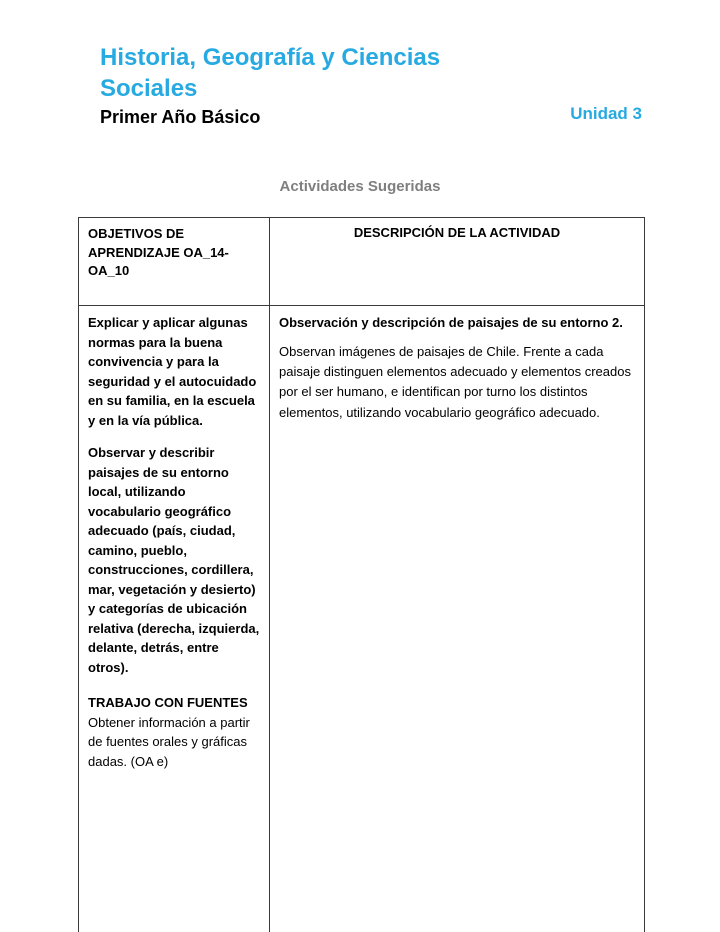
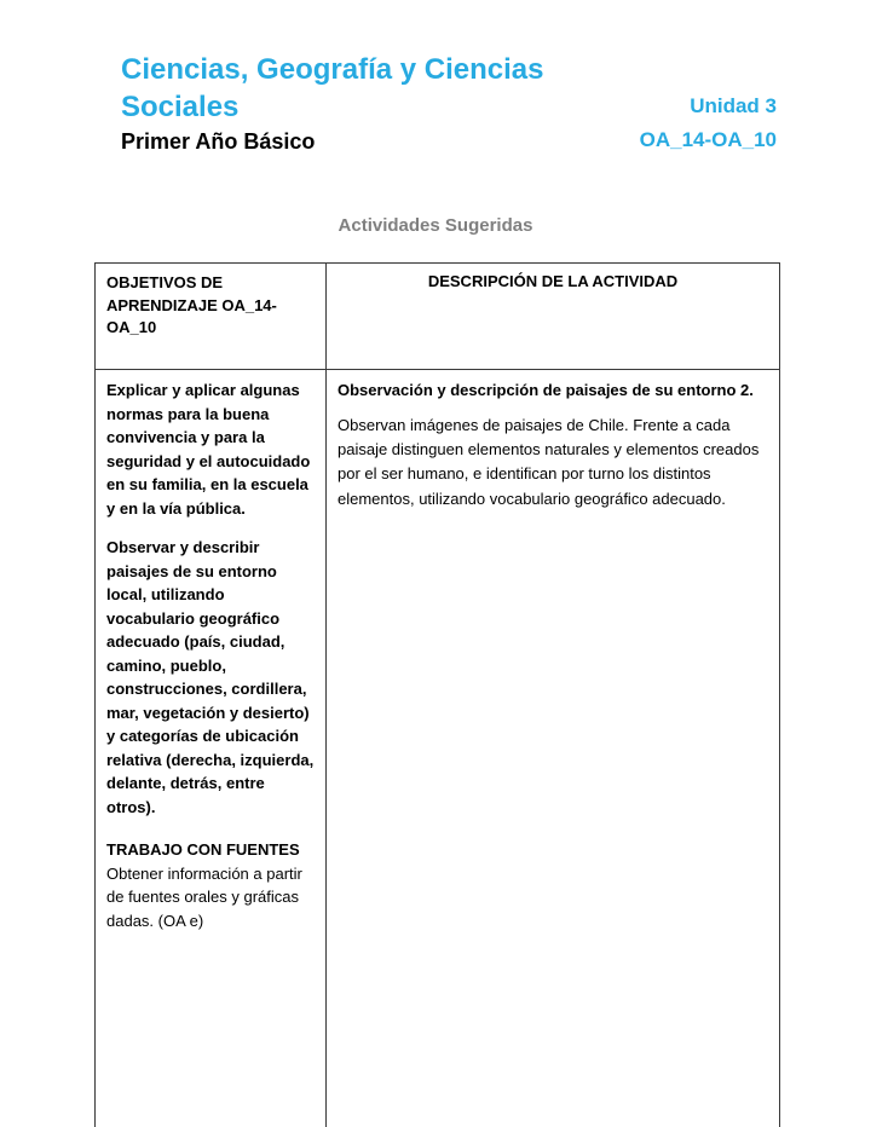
- Historia, Geografía y Ciencias Sociales
+ Ciencias, Geografía y Ciencias Sociales
  Primer Año Básico
  Unidad 3
+ OA_14-OA_10
  Actividades Sugeridas
  OBJETIVOS DE APRENDIZAJE OA_14-OA_10	DESCRIPCIÓN DE LA ACTIVIDAD
- Explicar y aplicar algunas normas para la buena convivencia y para la seguridad y el autocuidado en su familia, en la escuela y en la vía pública. Observar y describir paisajes de su entorno local, utilizando vocabulario geográfico adecuado (país, ciudad, camino, pueblo, construcciones, cordillera, mar, vegetación y desierto) y categorías de ubicación relativa (derecha, izquierda, delante, detrás, entre otros). TRABAJO CON FUENTES Obtener información a partir de fuentes orales y gráficas dadas. (OA e)	Observación y descripción de paisajes de su entorno 2. Observan imágenes de paisajes de Chile. Frente a cada paisaje distinguen elementos adecuado y elementos creados por el ser humano, e identifican por turno los distintos elementos, utilizando vocabulario geográfico adecuado.
+ Explicar y aplicar algunas normas para la buena convivencia y para la seguridad y el autocuidado en su familia, en la escuela y en la vía pública. Observar y describir paisajes de su entorno local, utilizando vocabulario geográfico adecuado (país, ciudad, camino, pueblo, construcciones, cordillera, mar, vegetación y desierto) y categorías de ubicación relativa (derecha, izquierda, delante, detrás, entre otros). TRABAJO CON FUENTES Obtener información a partir de fuentes orales y gráficas dadas. (OA e)	Observación y descripción de paisajes de su entorno 2. Observan imágenes de paisajes de Chile. Frente a cada paisaje distinguen elementos naturales y elementos creados por el ser humano, e identifican por turno los distintos elementos, utilizando vocabulario geográfico adecuado.
